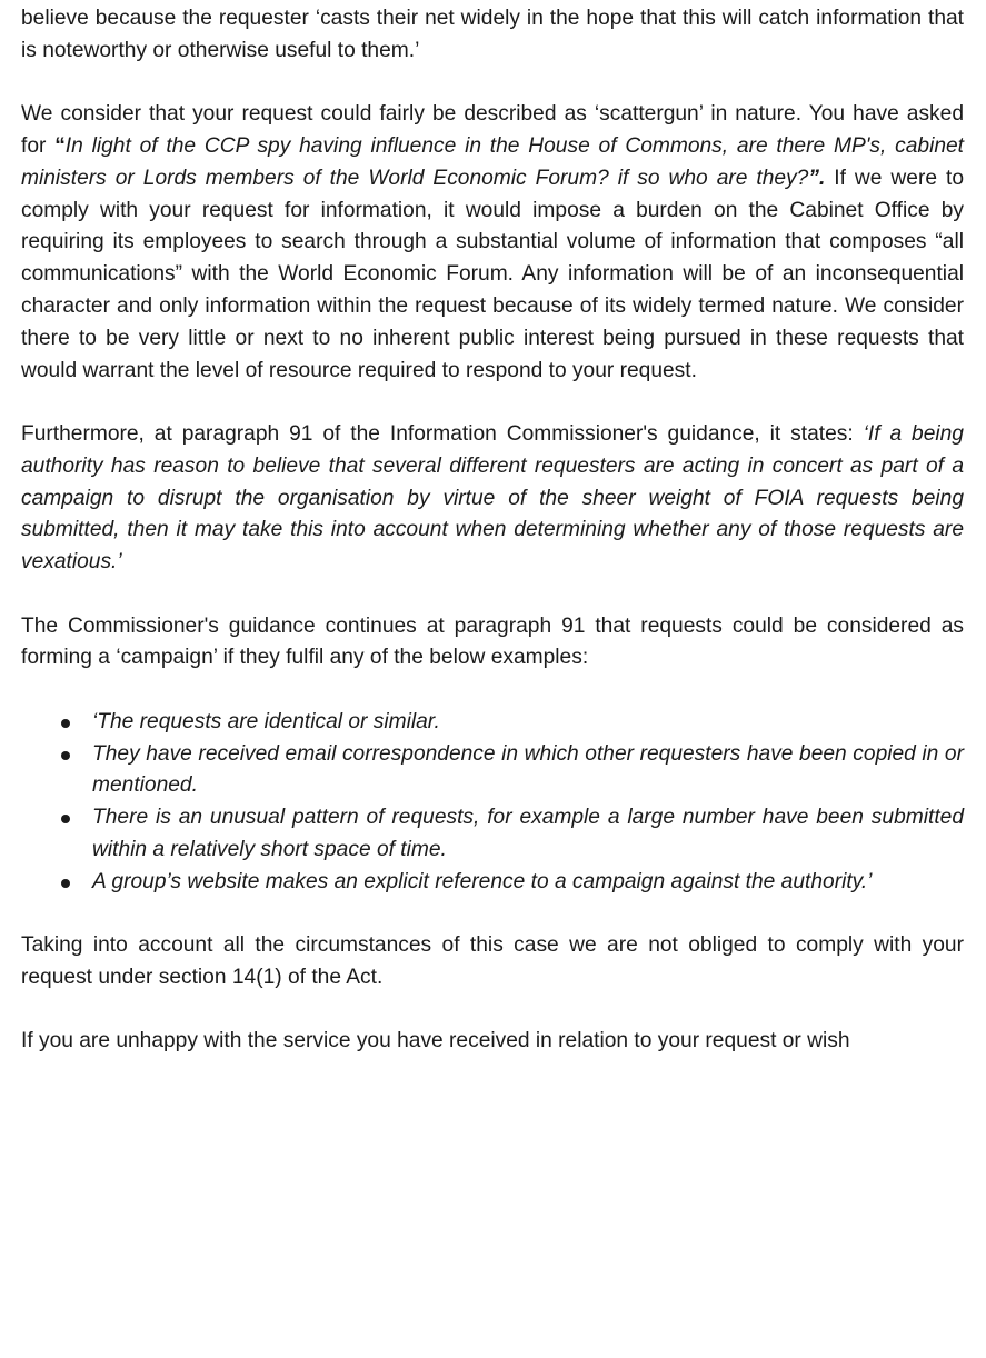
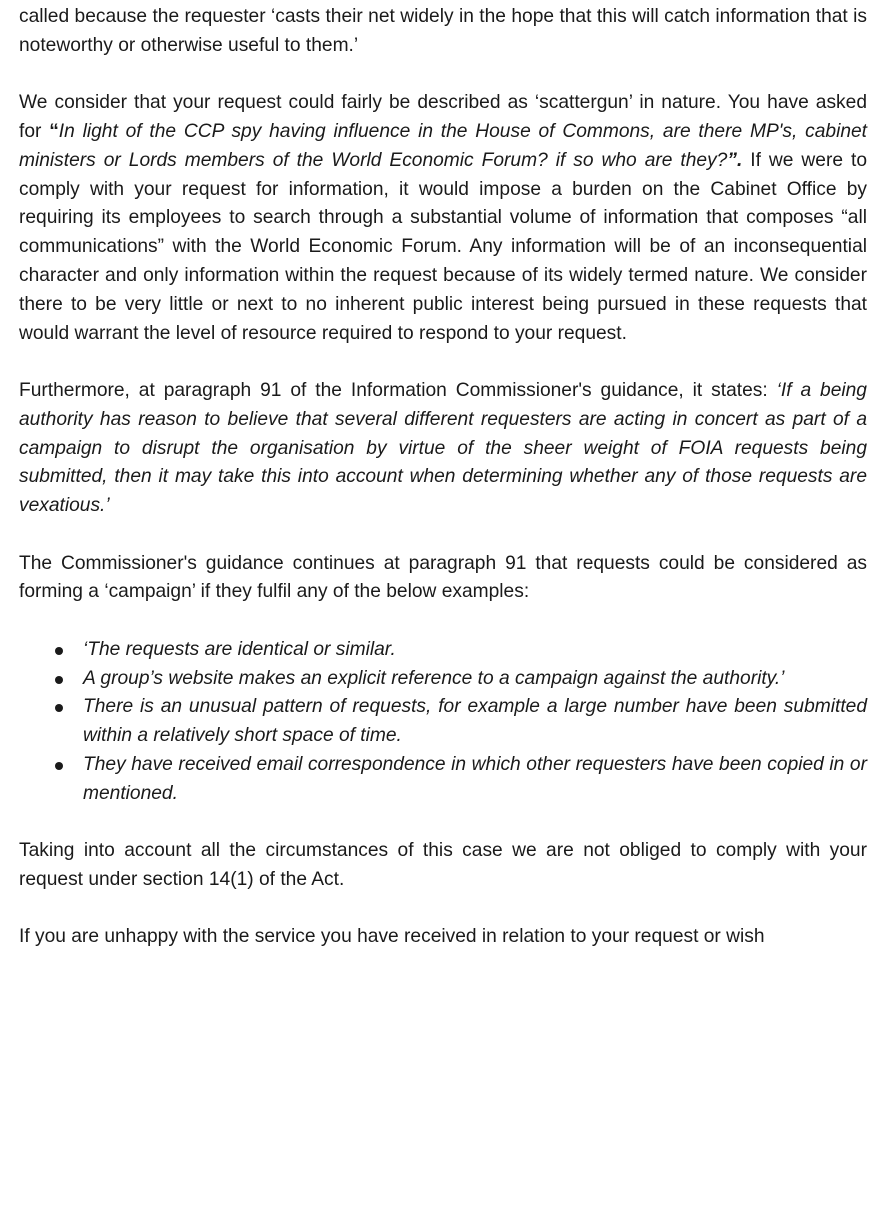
- believe because the requester ‘casts their net widely in the hope that this will catch information that is noteworthy or otherwise useful to them.’
+ called because the requester ‘casts their net widely in the hope that this will catch information that is noteworthy or otherwise useful to them.’
  We consider that your request could fairly be described as ‘scattergun’ in nature. You have asked for “In light of the CCP spy having influence in the House of Commons, are there MP's, cabinet ministers or Lords members of the World Economic Forum? if so who are they?”. If we were to comply with your request for information, it would impose a burden on the Cabinet Office by requiring its employees to search through a substantial volume of information that composes “all communications” with the World Economic Forum. Any information will be of an inconsequential character and only information within the request because of its widely termed nature. We consider there to be very little or next to no inherent public interest being pursued in these requests that would warrant the level of resource required to respond to your request.
  Furthermore, at paragraph 91 of the Information Commissioner's guidance, it states: ‘If a being authority has reason to believe that several different requesters are acting in concert as part of a campaign to disrupt the organisation by virtue of the sheer weight of FOIA requests being submitted, then it may take this into account when determining whether any of those requests are vexatious.’
  The Commissioner's guidance continues at paragraph 91 that requests could be considered as forming a ‘campaign’ if they fulfil any of the below examples:
  ‘The requests are identical or similar.
- They have received email correspondence in which other requesters have been copied in or mentioned.
+ A group’s website makes an explicit reference to a campaign against the authority.’
  There is an unusual pattern of requests, for example a large number have been submitted within a relatively short space of time.
- A group’s website makes an explicit reference to a campaign against the authority.’
+ They have received email correspondence in which other requesters have been copied in or mentioned.
  Taking into account all the circumstances of this case we are not obliged to comply with your request under section 14(1) of the Act.
  If you are unhappy with the service you have received in relation to your request or wish
